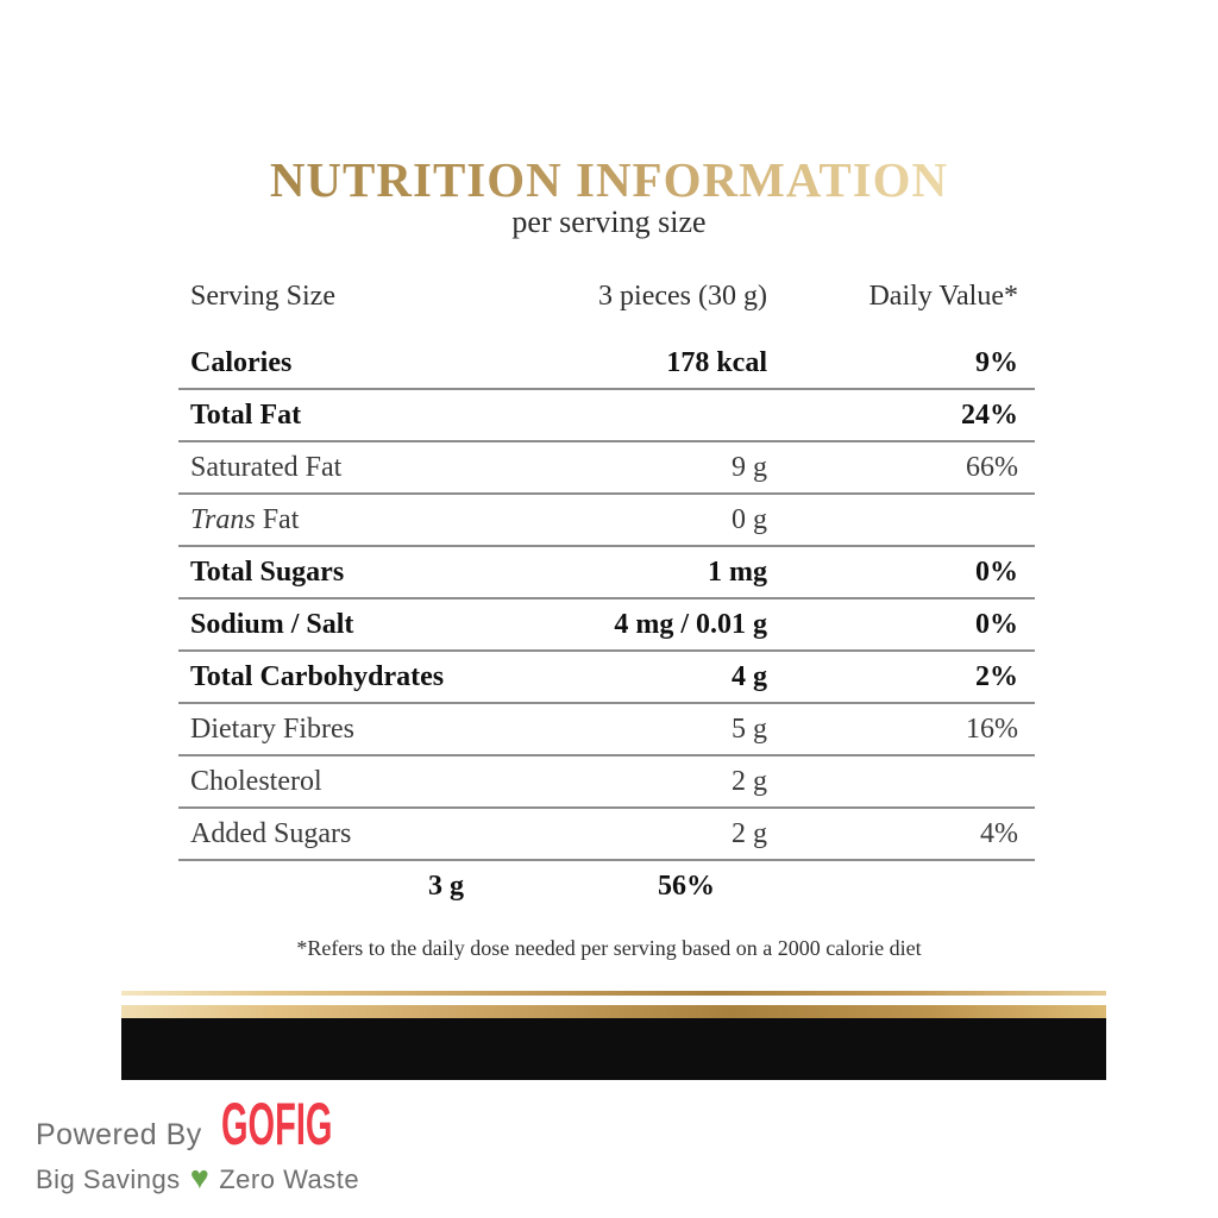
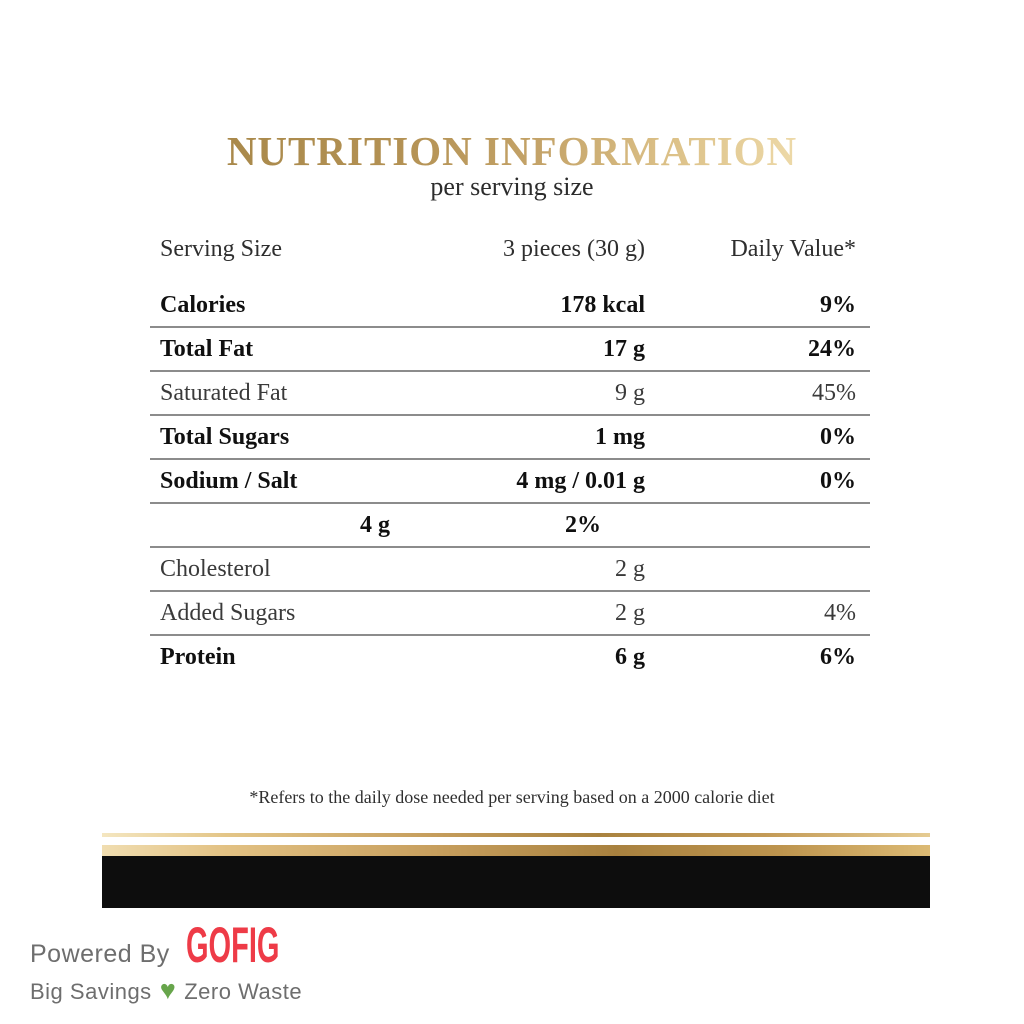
  NUTRITION INFORMATION
  per serving size
  Serving Size
  3 pieces (30 g)
  Daily Value*
  Calories
  178 kcal
  9%
  Total Fat
+ 17 g
  24%
  Saturated Fat
  9 g
- 66%
+ 45%
- Trans Fat
- 0 g
  Total Sugars
  1 mg
  0%
  Sodium / Salt
  4 mg / 0.01 g
  0%
- Total Carbohydrates
  4 g
  2%
- Dietary Fibres
- 5 g
- 16%
  Cholesterol
  2 g
  Added Sugars
  2 g
  4%
+ Protein
- 3 g
+ 6 g
- 56%
+ 6%
  *Refers to the daily dose needed per serving based on a 2000 calorie diet
  Powered By
  GOFIG
  Big Savings
  ♥
  Zero Waste
